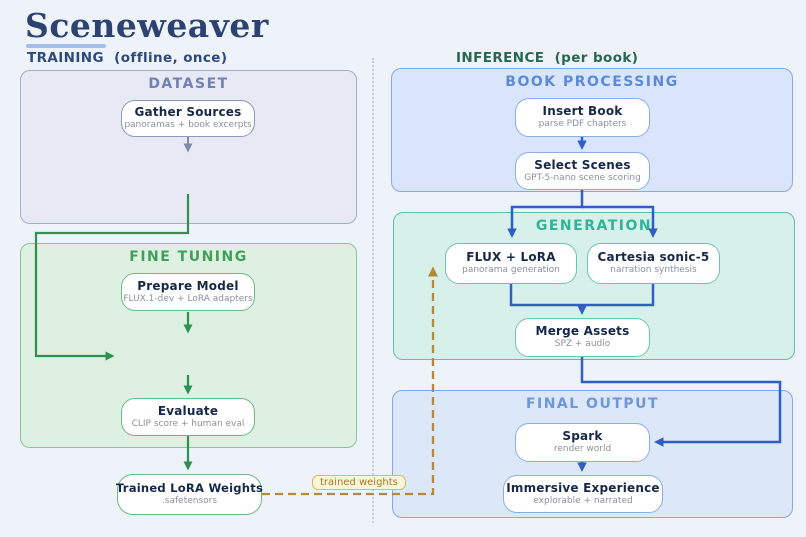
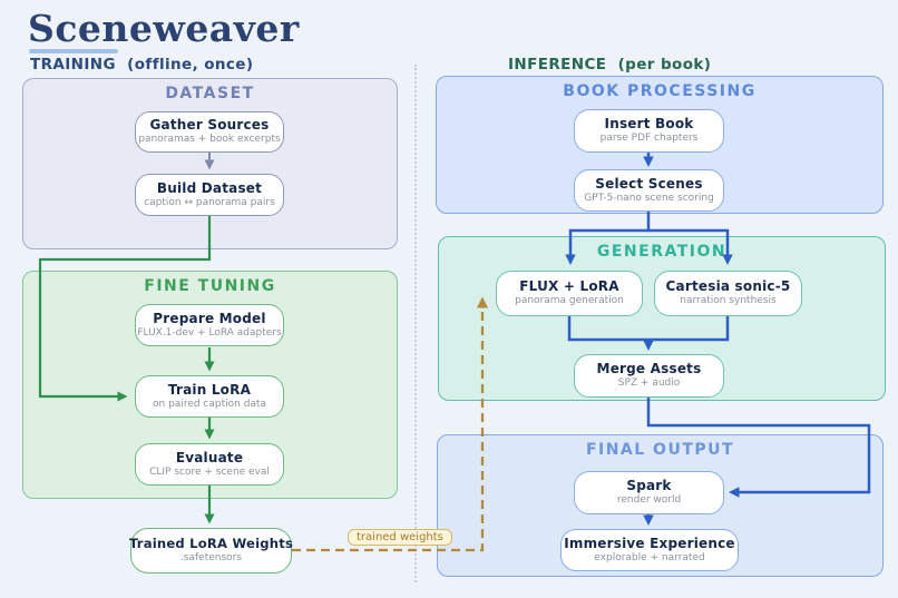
  Sceneweaver
  TRAINING (offline, once)
  INFERENCE (per book)
  DATASET
  FINE TUNING
  BOOK PROCESSING
  GENERATION
  FINAL OUTPUT
  Gather Sources
  panoramas + book excerpts
+ Build Dataset
+ caption ↔ panorama pairs
  Prepare Model
  FLUX.1-dev + LoRA adapters
+ Train LoRA
+ on paired caption data
  Evaluate
- CLIP score + human eval
+ CLIP score + scene eval
  Trained LoRA Weights
  .safetensors
  Insert Book
  parse PDF chapters
  Select Scenes
  GPT-5-nano scene scoring
  FLUX + LoRA
  panorama generation
  Cartesia sonic-5
  narration synthesis
  Merge Assets
  SPZ + audio
  Spark
  render world
  Immersive Experience
  explorable + narrated
  trained weights
